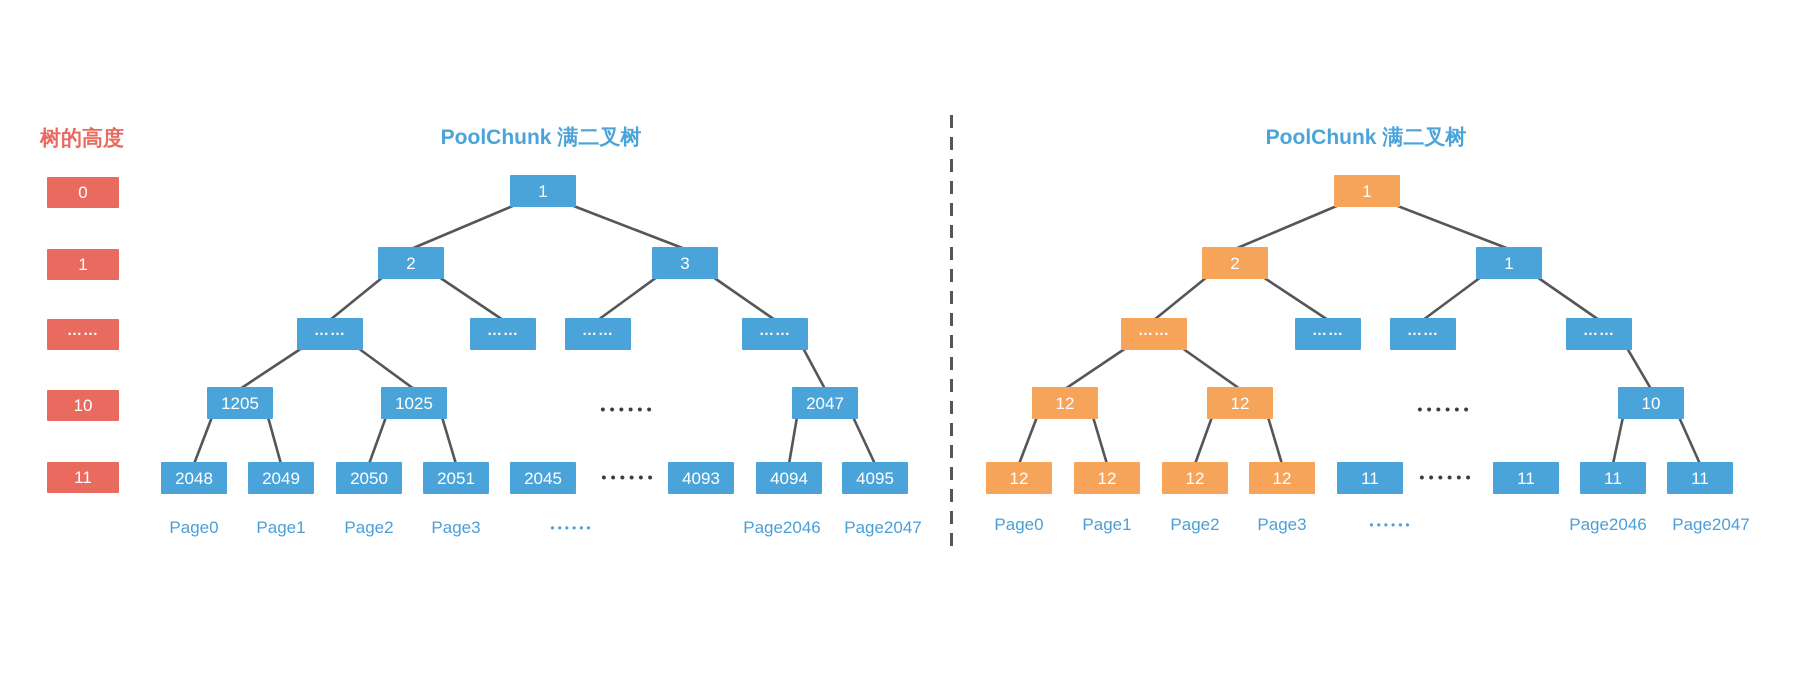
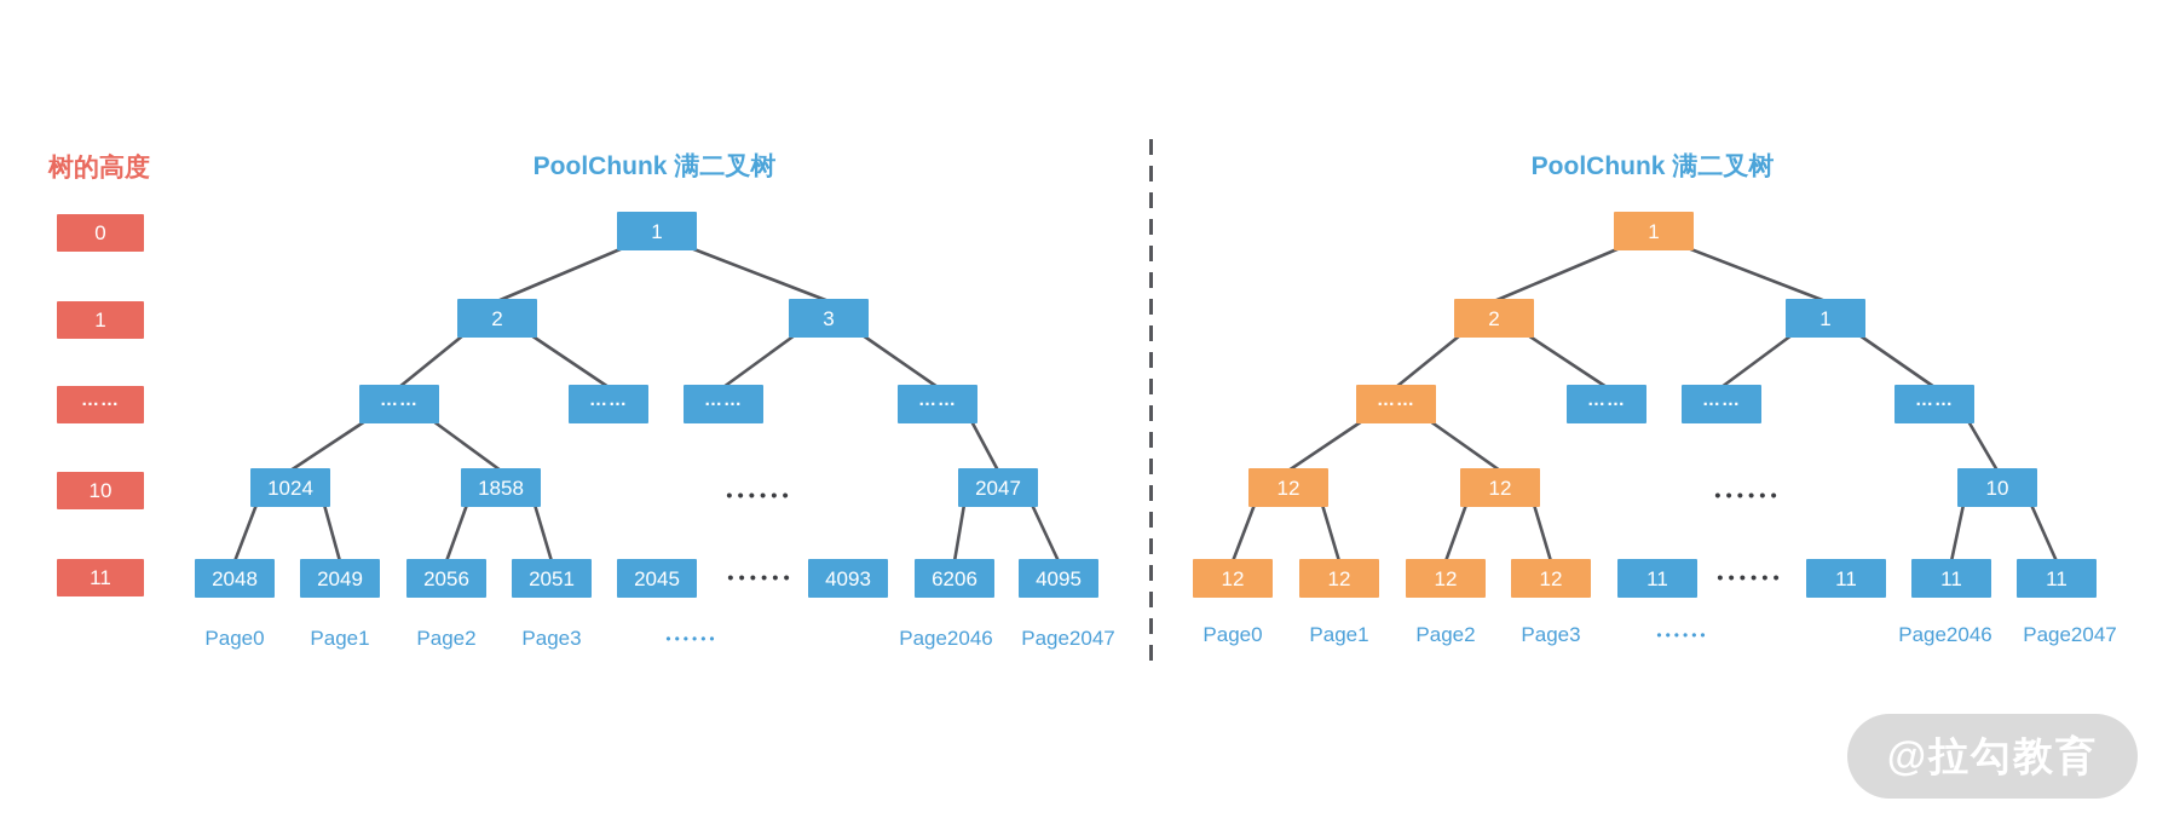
  树的高度
  0
  1
  ……
  10
  11
  PoolChunk 满二叉树
  PoolChunk 满二叉树
  1
  2
  3
  ……
  ……
  ……
  ……
- 1205
+ 1024
- 1025
+ 1858
  2047
  2048
  2049
- 2050
+ 2056
  2051
  2045
  4093
- 4094
+ 6206
  4095
  ••••••
  ••••••
  Page0
  Page1
  Page2
  Page3
  Page2046
  Page2047
  ••••••
  1
  2
  1
  ……
  ……
  ……
  ……
  12
  12
  10
  12
  12
  12
  12
  11
  11
  11
  11
  ••••••
  ••••••
  Page0
  Page1
  Page2
  Page3
  Page2046
  Page2047
  ••••••
+ @拉勾教育
